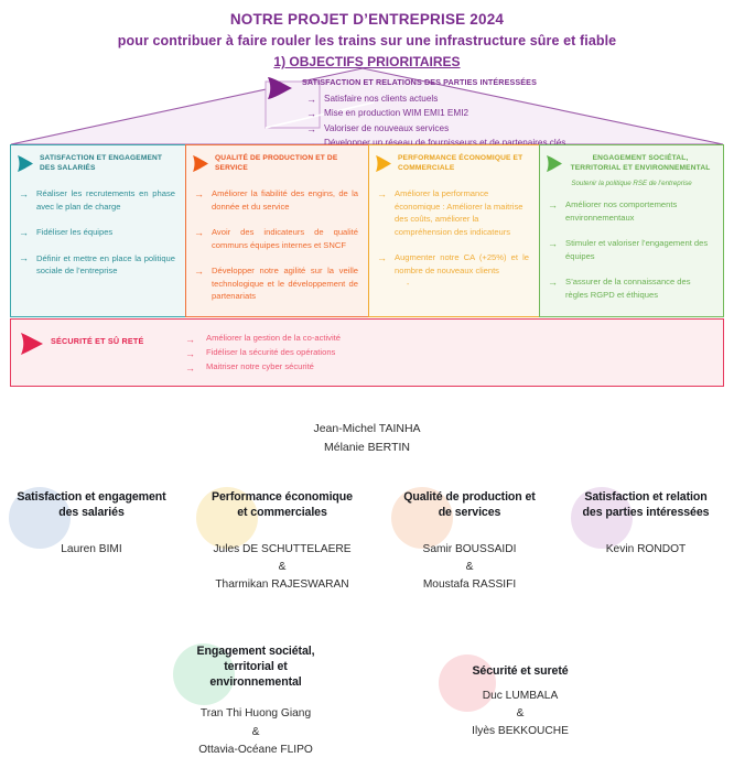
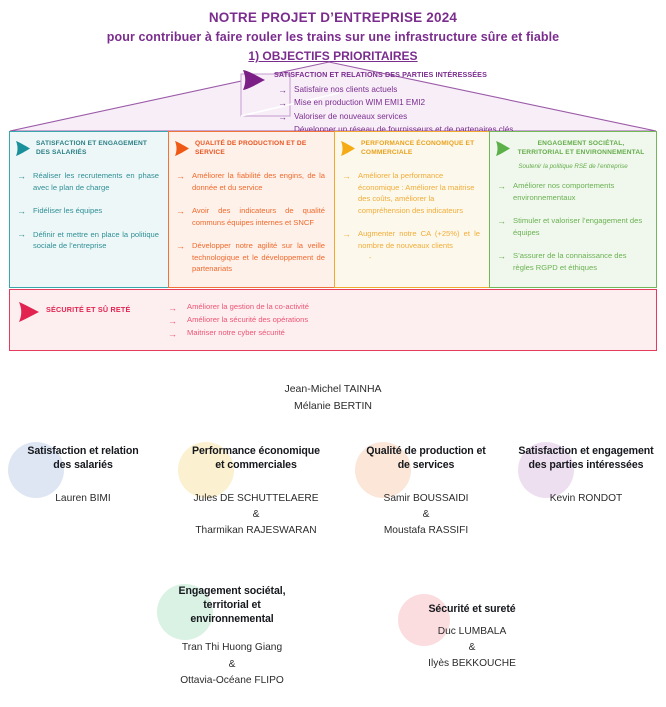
  NOTRE PROJET D’ENTREPRISE 2024
  pour contribuer à faire rouler les trains sur une infrastructure sûre et fiable
  1) OBJECTIFS PRIORITAIRES
  SATISFACTION ET RELATIONS DES PARTIES INTÉRESSÉES
  →
  Satisfaire nos clients actuels
  →
  Mise en production WIM EMI1 EMI2
  →
  Valoriser de nouveaux services
  →
  Développer un réseau de fournisseurs et de partenaires clés
  →
  Réaliser les recrutements en phase avec le plan de charge
  →
  Fidéliser les équipes
  →
  Définir et mettre en place la politique sociale de l’entreprise
  →
  Améliorer la fiabilité des engins, de la donnée et du service
  →
  Avoir des indicateurs de qualité communs équipes internes et SNCF
  →
  Développer notre agilité sur la veille technologique et le développement de partenariats
  →
  Améliorer la performance économique : Améliorer la maitrise des coûts, améliorer la compréhension des indicateurs
  →
  Augmenter notre CA (+25%) et le nombre de nouveaux clients
  →
  Améliorer nos comportements environnementaux
  →
  Stimuler et valoriser l’engagement des équipes
  →
  S’assurer de la connaissance des règles RGPD et éthiques
  SÉCURITÉ ET SÛ RETÉ
  →
  Améliorer la gestion de la co-activité
  →
- Fidéliser la sécurité des opérations
+ Améliorer la sécurité des opérations
  →
  Maitriser notre cyber sécurité
  Jean-Michel TAINHA
  Mélanie BERTIN
- Satisfaction et engagement
+ Satisfaction et relation
  des salariés
  Lauren BIMI
  Performance économique
  et commerciales
  Jules DE SCHUTTELAERE
  &
  Tharmikan RAJESWARAN
  Qualité de production et
  de services
  Samir BOUSSAIDI
  &
  Moustafa RASSIFI
- Satisfaction et relation
+ Satisfaction et engagement
  des parties intéressées
  Kevin RONDOT
  Engagement sociétal,
  territorial et
  environnemental
  Tran Thi Huong Giang
  &
  Ottavia-Océane FLIPO
  Sécurité et sureté
  Duc LUMBALA
  &
  Ilyès BEKKOUCHE
